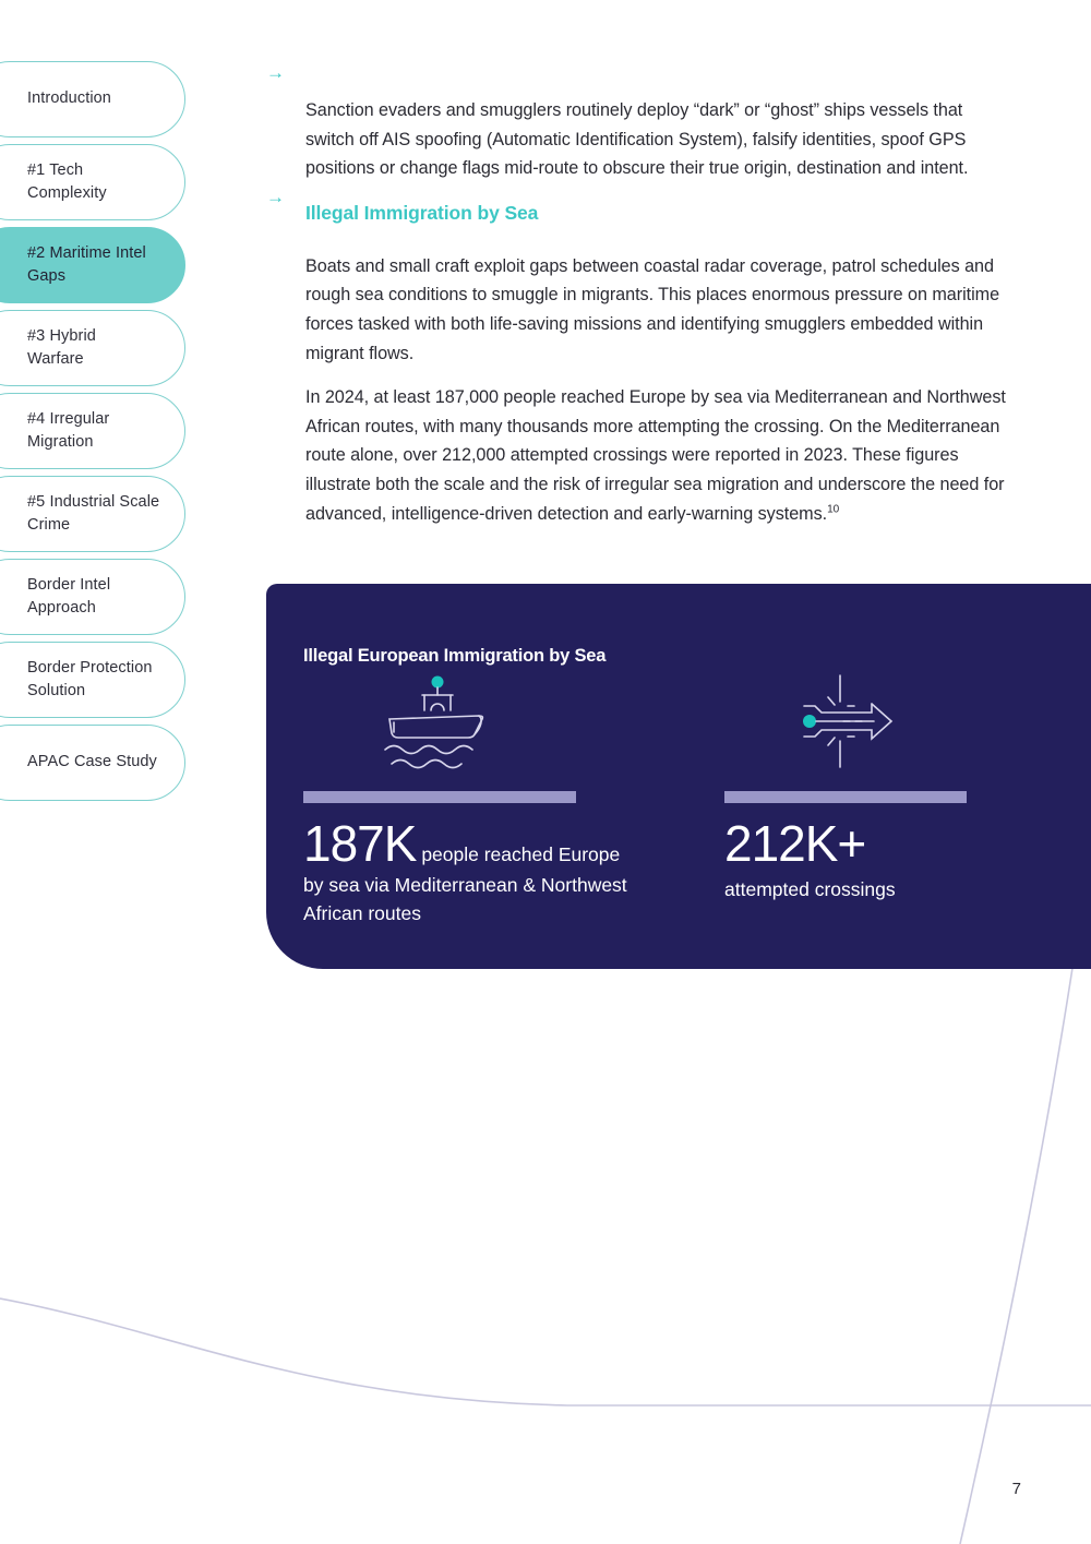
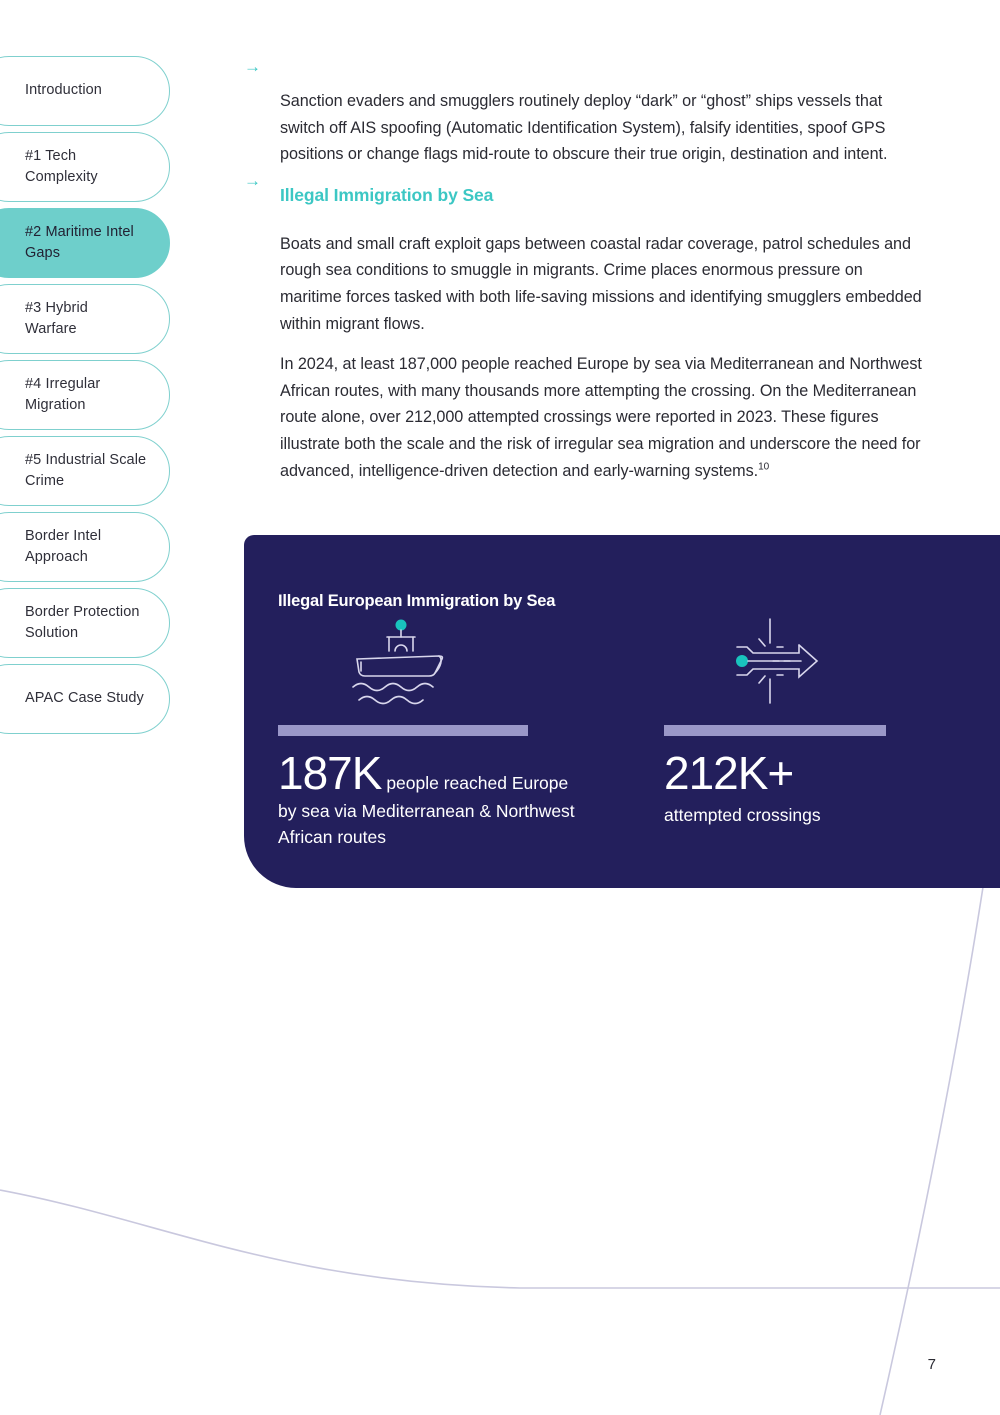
  Introduction
  #1 Tech
  Complexity
  #2 Maritime Intel
  Gaps
  #3 Hybrid
  Warfare
  #4 Irregular
  Migration
  #5 Industrial Scale
  Crime
  Border Intel
  Approach
  Border Protection
  Solution
  APAC Case Study
  →
  Sanction evaders and smugglers routinely deploy “dark” or “ghost” ships vessels that switch off AIS spoofing (Automatic Identification System), falsify identities, spoof GPS positions or change flags mid-route to obscure their true origin, destination and intent.
  →
  Illegal Immigration by Sea
- Boats and small craft exploit gaps between coastal radar coverage, patrol schedules and rough sea conditions to smuggle in migrants. This places enormous pressure on maritime forces tasked with both life-saving missions and identifying smugglers embedded within migrant flows.
+ Boats and small craft exploit gaps between coastal radar coverage, patrol schedules and rough sea conditions to smuggle in migrants. Crime places enormous pressure on maritime forces tasked with both life-saving missions and identifying smugglers embedded within migrant flows.
  In 2024, at least 187,000 people reached Europe by sea via Mediterranean and Northwest African routes, with many thousands more attempting the crossing. On the Mediterranean route alone, over 212,000 attempted crossings were reported in 2023. These figures illustrate both the scale and the risk of irregular sea migration and underscore the need for advanced, intelligence-driven detection and early-warning systems.10
  Illegal European Immigration by Sea
  187K people reached Europe by sea via Mediterranean & Northwest African routes
  212K+
  attempted crossings
  7
